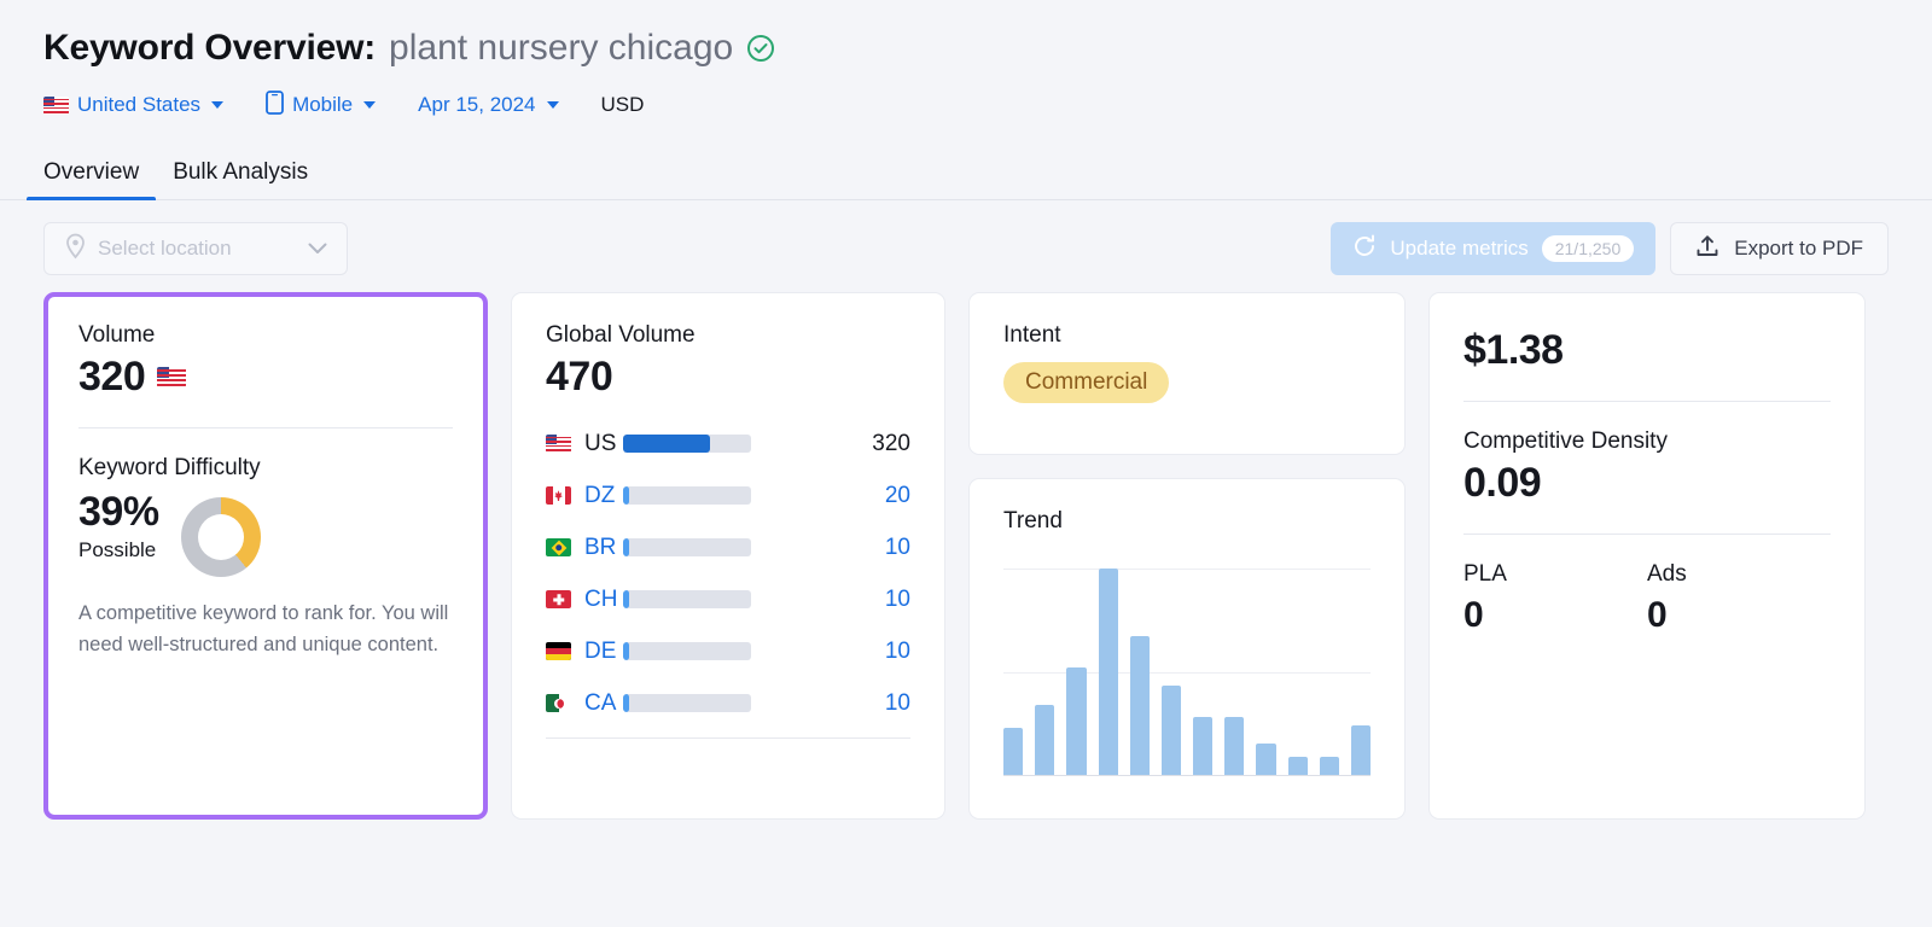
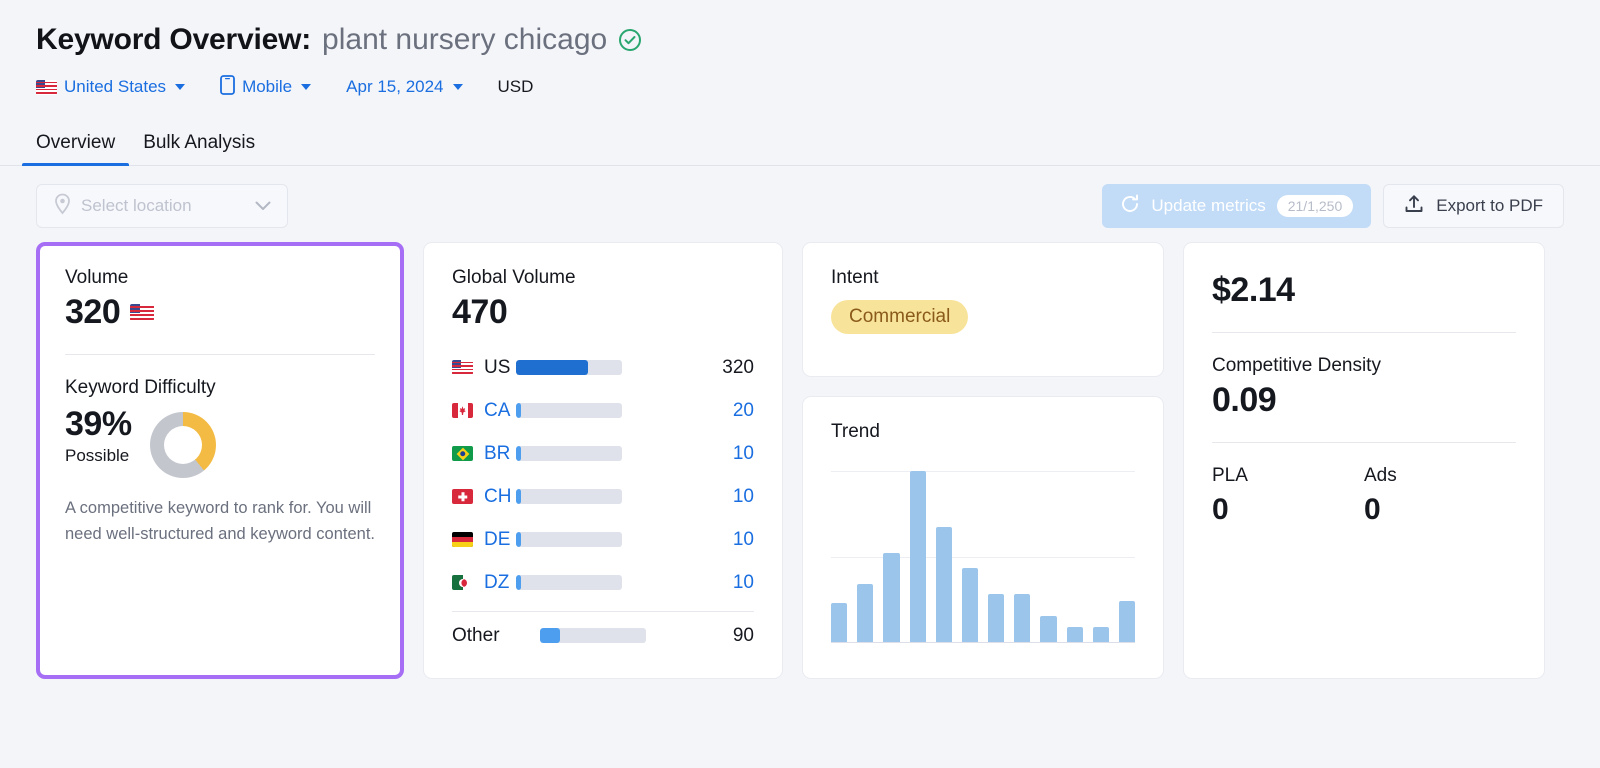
  Keyword Overview:
  plant nursery chicago
  United States
  Mobile
  Apr 15, 2024
  USD
  Overview
  Bulk Analysis
  Select location
  Update metrics
  21/1,250
  Export to PDF
  Volume
  320
  Keyword Difficulty
  39%
  Possible
- A competitive keyword to rank for. You will need well-structured and unique content.
+ A competitive keyword to rank for. You will need well-structured and keyword content.
  Global Volume
  470
  US
  320
- DZ
+ CA
  20
  BR
  10
  CH
  10
  DE
  10
- CA
+ DZ
  10
+ Other
+ 90
  Intent
  Commercial
  Trend
- $1.38
+ $2.14
  Competitive Density
  0.09
  PLA
  0
  Ads
  0
